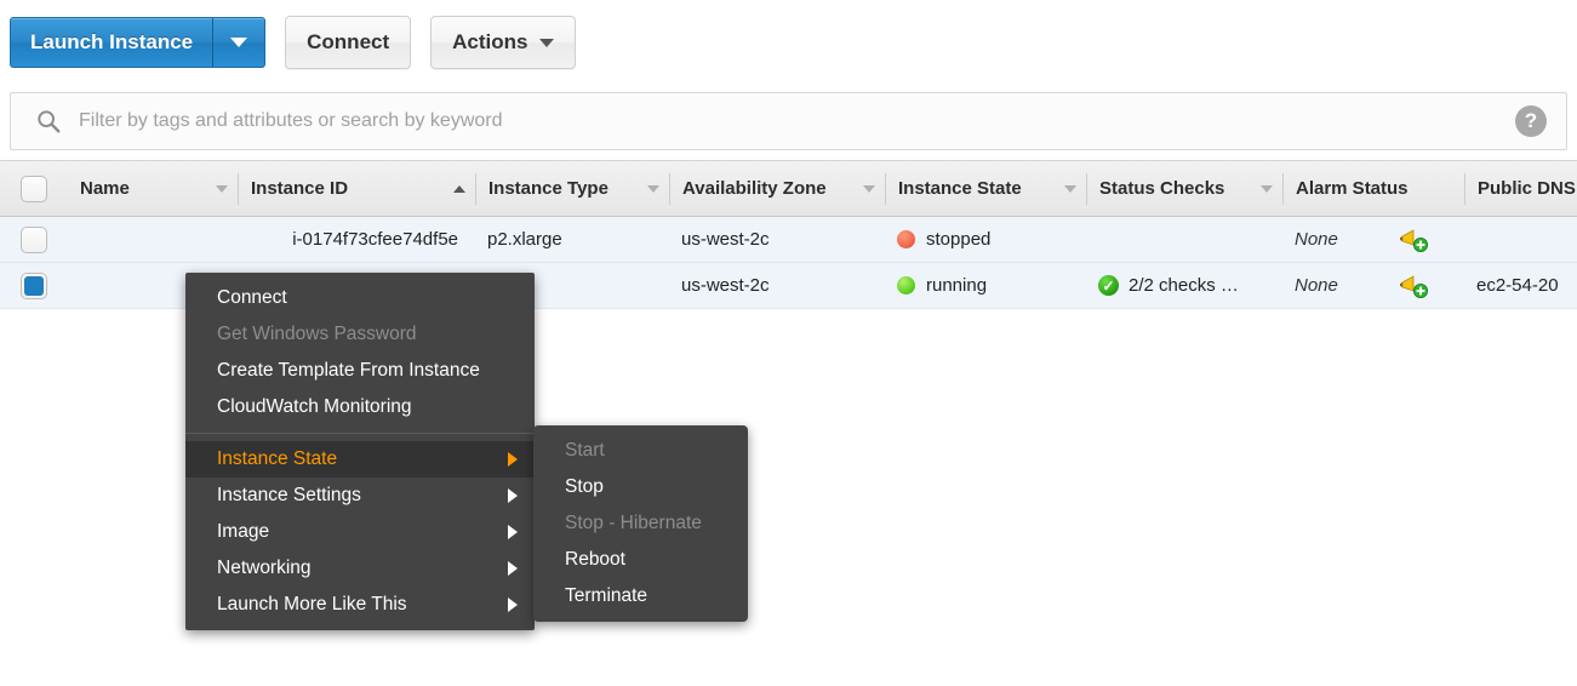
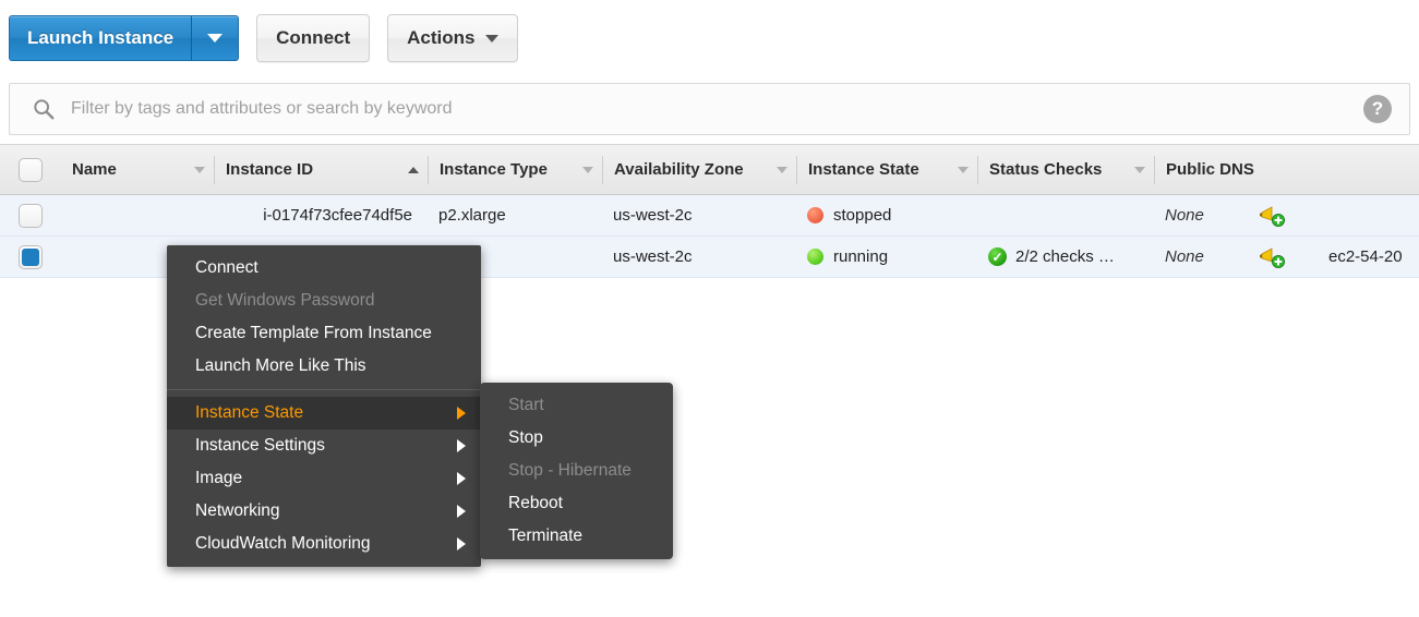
  Launch Instance
  Connect
  Actions
  Filter by tags and attributes or search by keyword
  ?
  Name
  Instance ID
  Instance Type
  Availability Zone
  Instance State
  Status Checks
- Alarm Status
  Public DNS
  i-0174f73cfee74df5e
  p2.xlarge
  us-west-2c
  stopped
  None
  us-west-2c
  running
  ✓
  2/2 checks …
  None
  ec2-54-20
  Connect
  Get Windows Password
  Create Template From Instance
- CloudWatch Monitoring
+ Launch More Like This
  Instance State
  Instance Settings
  Image
  Networking
- Launch More Like This
+ CloudWatch Monitoring
  Start
  Stop
  Stop - Hibernate
  Reboot
  Terminate
